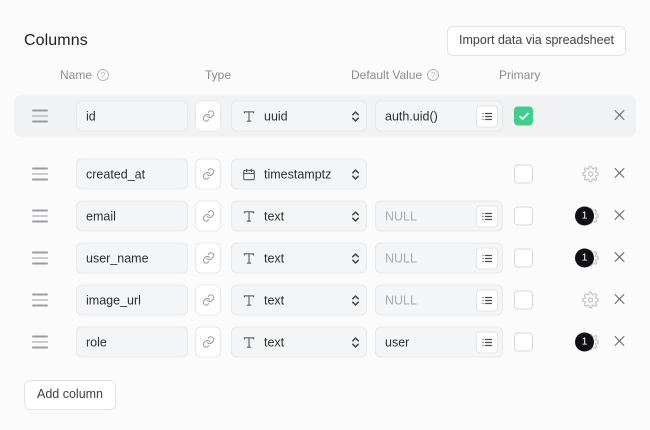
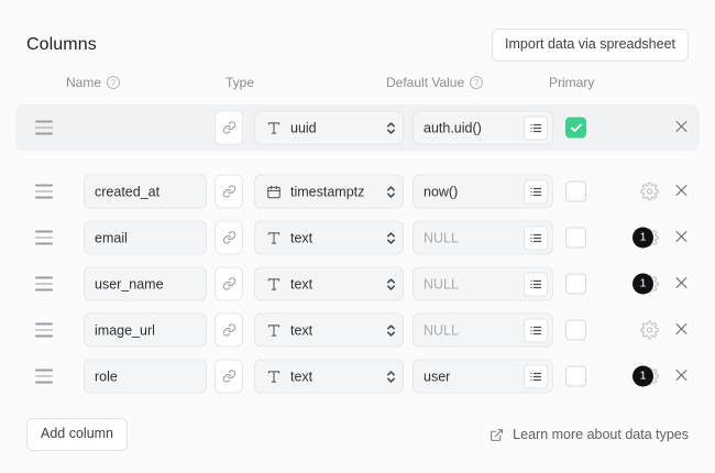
  Columns
  Import data via spreadsheet
  Name
  ?
  Type
  Default Value
  ?
  Primary
- id
  uuid
  auth.uid()
  created_at
  timestamptz
+ now()
  email
  text
  NULL
  1
  user_name
  text
  NULL
  1
  image_url
  text
  NULL
  role
  text
  user
  1
  Add column
+ Learn more about data types
